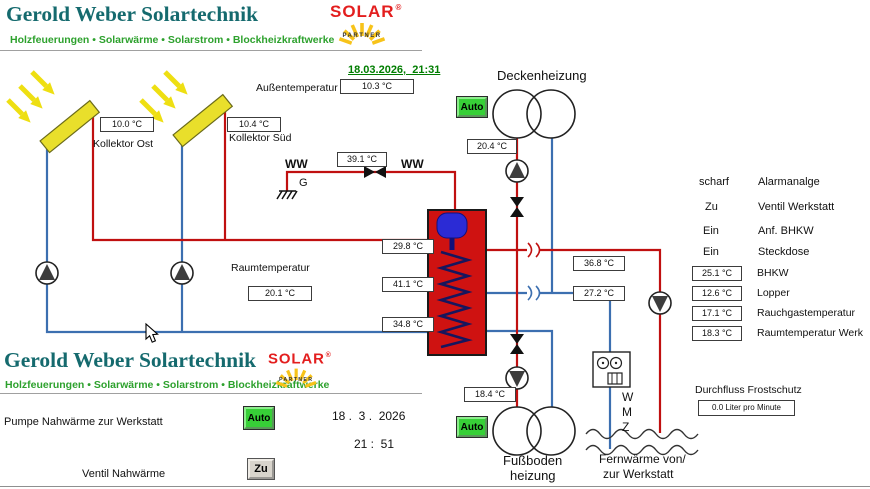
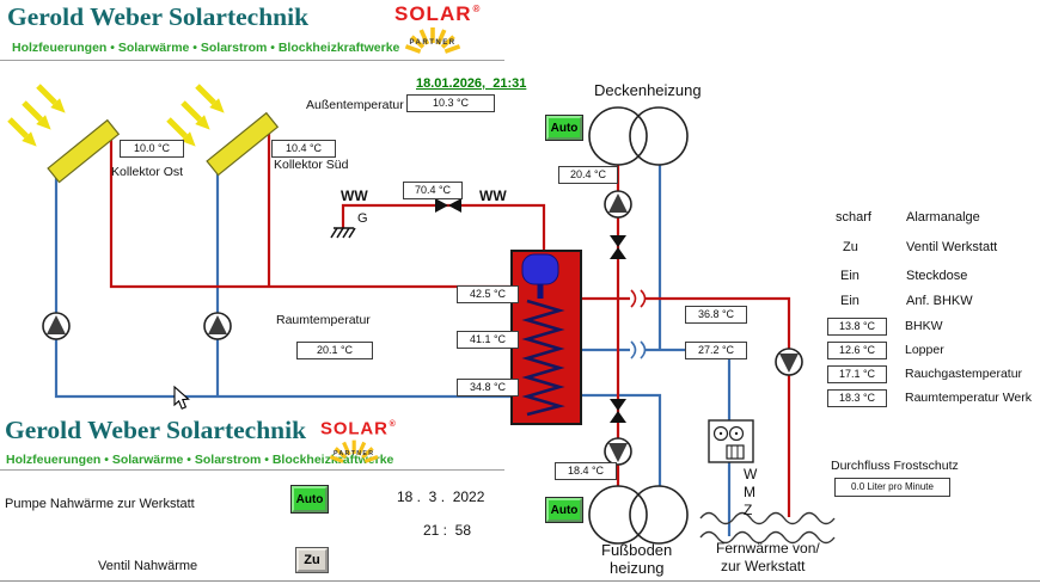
  Gerold Weber Solartechnik
  Holzfeuerungen • Solarwärme • Solarstrom • Blockheizkraftwerke
  SOLAR®
- 18.03.2026, 21:31
+ 18.01.2026, 21:31
  Außentemperatur
  10.3 °C
  10.0 °C
  Kollektor Ost
  10.4 °C
  Kollektor Süd
  WW
  WW
  G
- 39.1 °C
+ 70.4 °C
  Deckenheizung
  Auto
  20.4 °C
  Raumtemperatur
  20.1 °C
- 29.8 °C
+ 42.5 °C
  41.1 °C
  34.8 °C
  36.8 °C
  27.2 °C
  scharf
  Alarmanalge
  Zu
  Ventil Werkstatt
  Ein
- Anf. BHKW
+ Steckdose
  Ein
- Steckdose
+ Anf. BHKW
- 25.1 °C
+ 13.8 °C
  BHKW
  12.6 °C
  Lopper
  17.1 °C
  Rauchgastemperatur
  18.3 °C
  Raumtemperatur Werk
  Durchfluss Frostschutz
  0.0 Liter pro Minute
  W
  M
  Z
  Fernwärme von/
  zur Werkstatt
  Auto
  18.4 °C
  Fußboden
  heizung
  Gerold Weber Solartechnik
  Holzfeuerungen • Solarwärme • Solarstrom • Blockheizaftwrke
  SOLAR
  Pumpe Nahwärme zur Werkstatt
  Auto
- 18 . 3 . 2026
+ 18 . 3 . 2022
- 21 : 51
+ 21 : 58
  Ventil Nahwärme
  Zu
